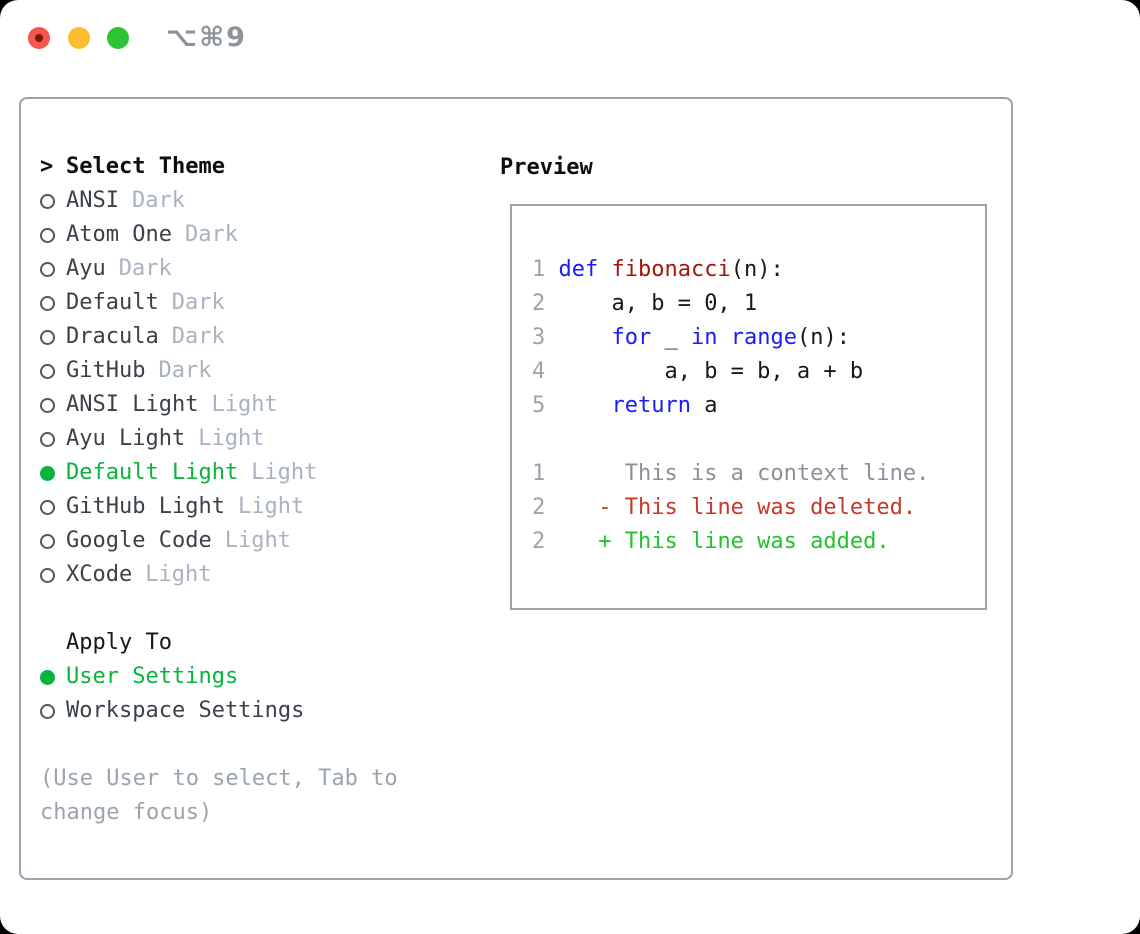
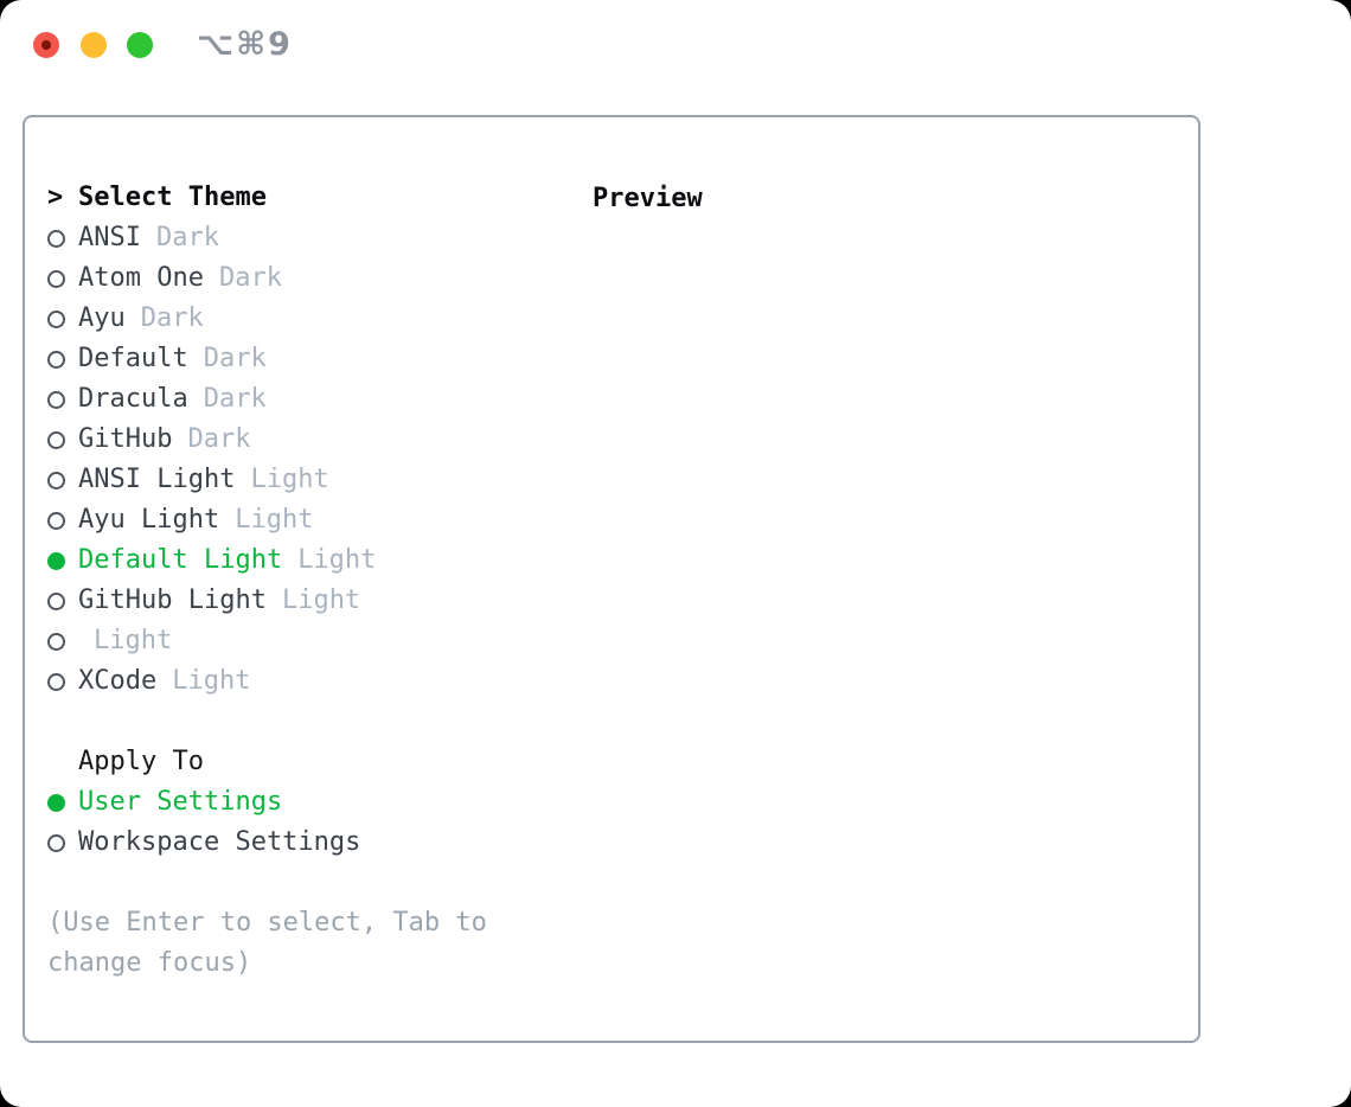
  ⌥⌘9
  >
  Select Theme
  ANSI
  Dark
  Atom One
  Dark
  Ayu
  Dark
  Default
  Dark
  Dracula
  Dark
  GitHub
  Dark
  ANSI Light
  Light
  Ayu Light
  Light
  Default Light
  Light
  GitHub Light
  Light
- Google Code
  Light
  XCode
  Light
  Apply To
  User Settings
  Workspace Settings
- (Use User to select, Tab to change focus)
+ (Use Enter to select, Tab to change focus)
  Preview
- 1 def fibonacci(n):
- 2 a, b = 0, 1
- 3 for _ in range(n):
- 4 a, b = b, a + b
- 5 return a
- 1 This is a context line.
- 2 - This line was deleted.
- 2 + This line was added.
